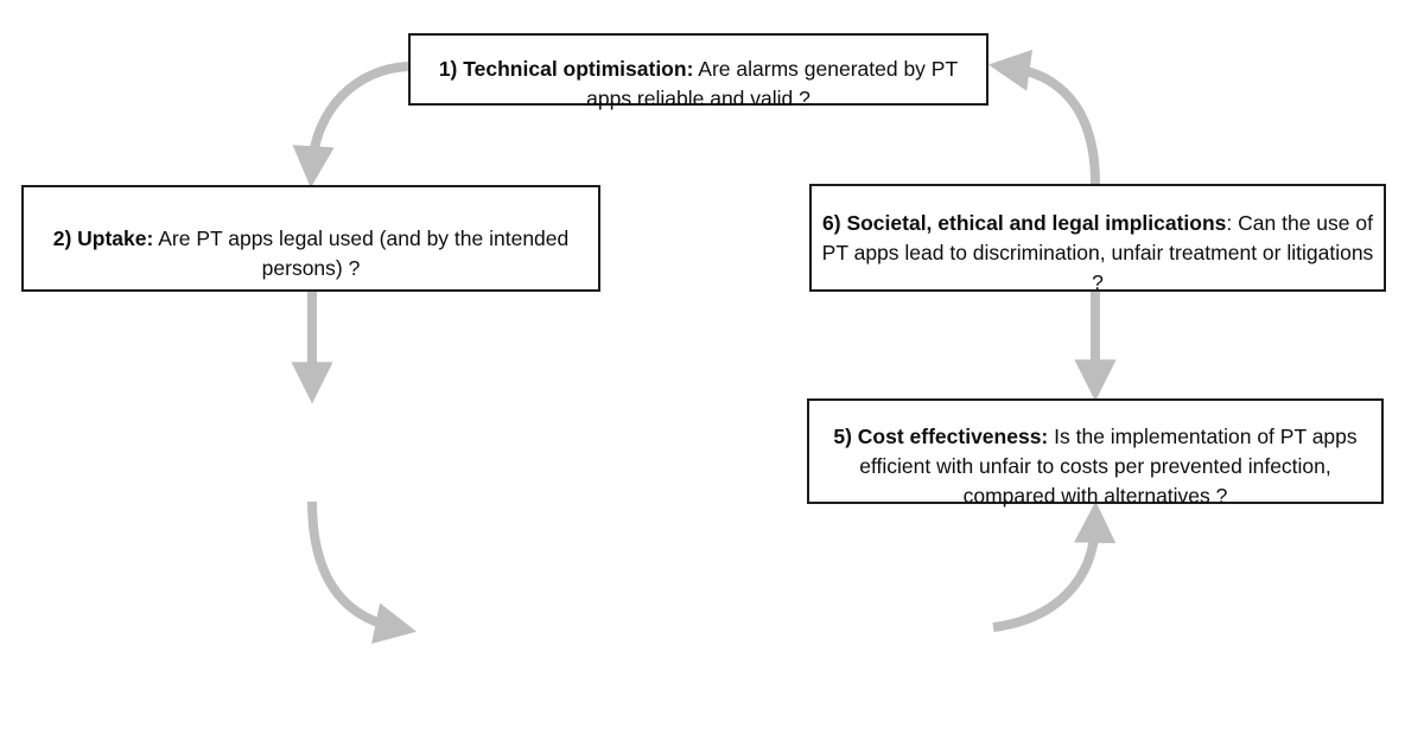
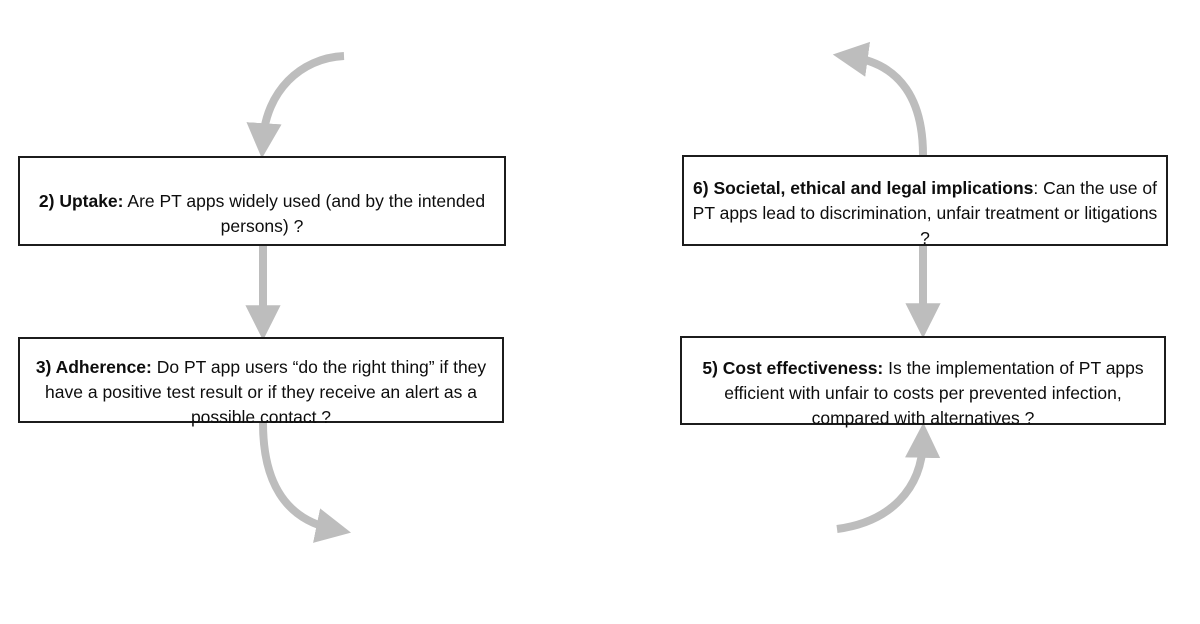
- 1) Technical optimisation: Are alarms generated by PT apps reliable and valid ?
- 2) Uptake: Are PT apps legal used (and by the intended persons) ?
+ 2) Uptake: Are PT apps widely used (and by the intended persons) ?
+ 3) Adherence: Do PT app users “do the right thing” if they have a positive test result or if they receive an alert as a possible contact ?
  5) Cost effectiveness: Is the implementation of PT apps efficient with unfair to costs per prevented infection, compared with alternatives ?
  6) Societal, ethical and legal implications: Can the use of PT apps lead to discrimination, unfair treatment or litigations ?
